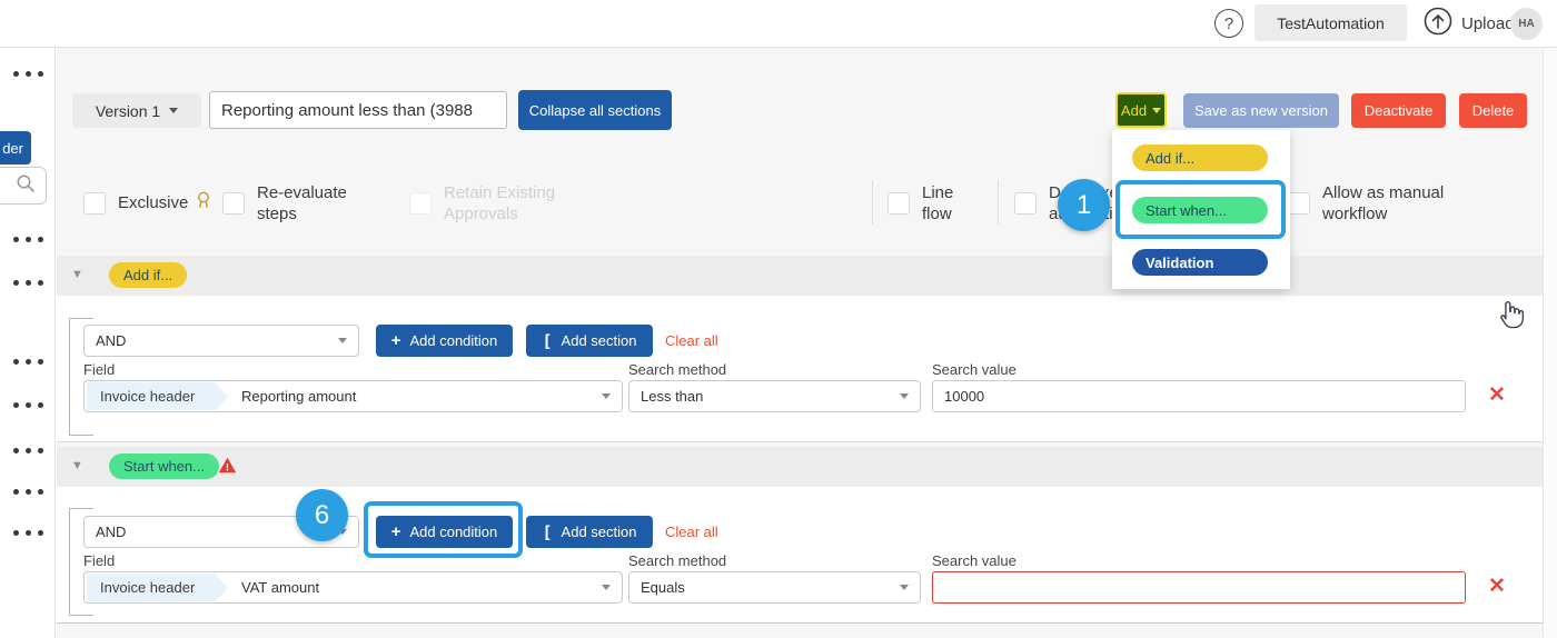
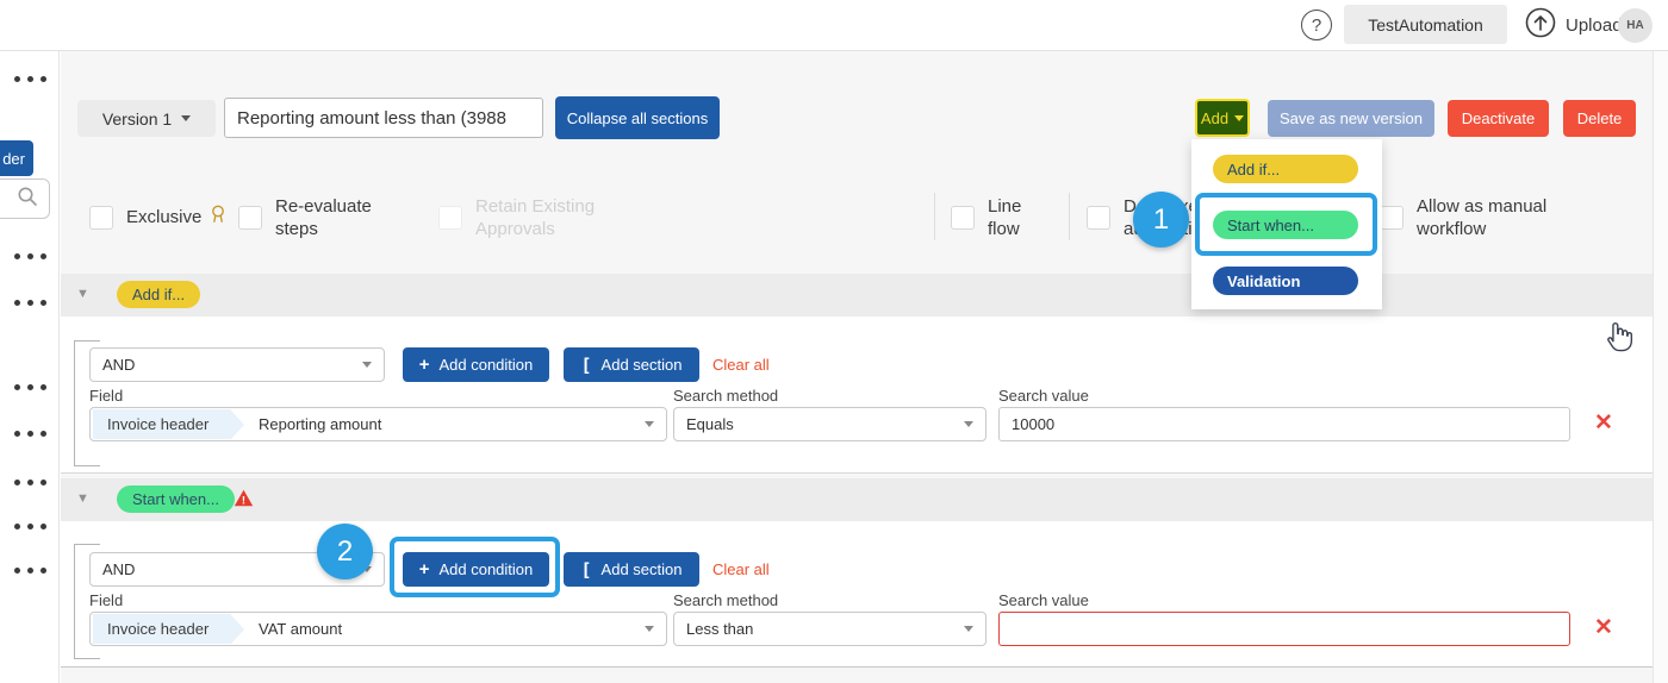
  ?
  TestAutomation
  Uploa
  HA
  der
  Version 1
  Reporting amount less than (3988
  Collapse all sections
  Add
  Save as new version
  Deactivate
  Delete
  Exclusive
  Re-evaluate steps
  Retain Existing Approvals
  Line flow
  Allow as manual workflow
  ▼
  Add if...
  AND
  +
  Add condition
  [
  Add section
  Clear all
  Field
  Search method
  Search value
  Invoice header
  Reporting amount
- Less than
+ Equals
  10000
  ✕
  ▼
  Start when...
  !
  AND
  +
  Add condition
  [
  Add section
  Clear all
- 6
+ 2
  Field
  Search method
  Search value
  Invoice header
  VAT amount
- Equals
+ Less than
  ✕
  1
  Add if...
  Start when...
  Validation
